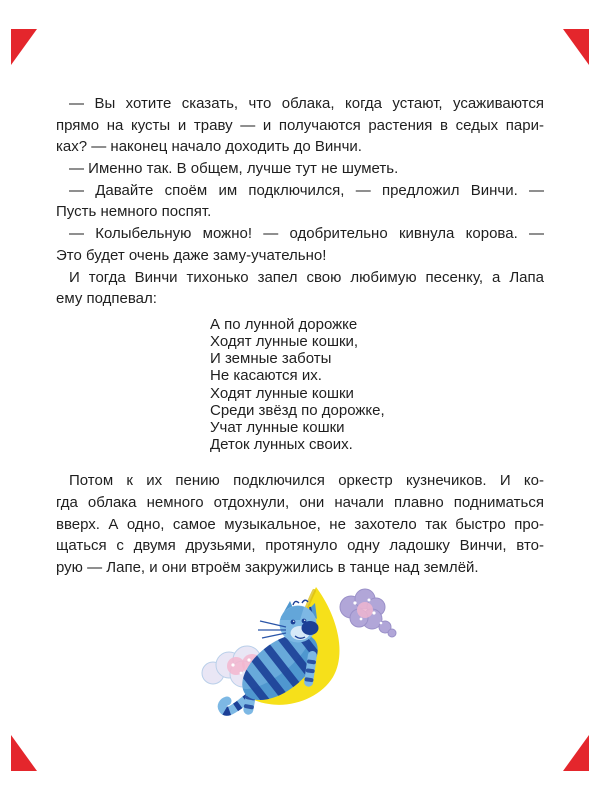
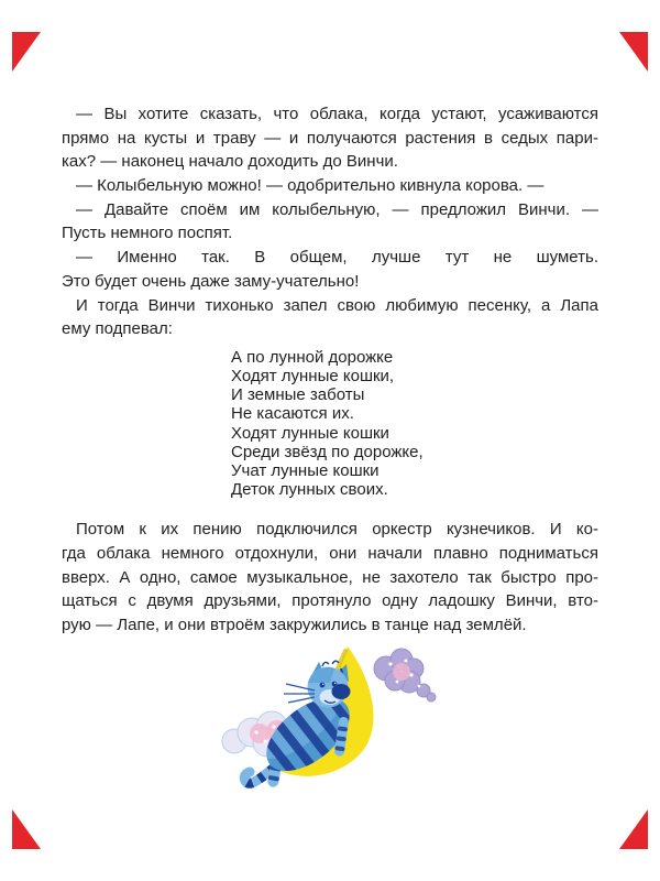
  — Вы хотите сказать, что облака, когда устают, усаживаются
  прямо на кусты и траву — и получаются растения в седых пари-
  ках? — наконец начало доходить до Винчи.
- — Именно так. В общем, лучше тут не шуметь.
+ — Колыбельную можно! — одобрительно кивнула корова. —
- — Давайте споём им подключился, — предложил Винчи. —
+ — Давайте споём им колыбельную, — предложил Винчи. —
  Пусть немного поспят.
- — Колыбельную можно! — одобрительно кивнула корова. —
+ — Именно так. В общем, лучше тут не шуметь.
  Это будет очень даже заму-учательно!
  И тогда Винчи тихонько запел свою любимую песенку, а Лапа
  ему подпевал:
  А по лунной дорожке
  Ходят лунные кошки,
  И земные заботы
  Не касаются их.
  Ходят лунные кошки
  Среди звёзд по дорожке,
  Учат лунные кошки
  Деток лунных своих.
  Потом к их пению подключился оркестр кузнечиков. И ко-
  гда облака немного отдохнули, они начали плавно подниматься
  вверх. А одно, самое музыкальное, не захотело так быстро про-
  щаться с двумя друзьями, протянуло одну ладошку Винчи, вто-
  рую — Лапе, и они втроём закружились в танце над землёй.
